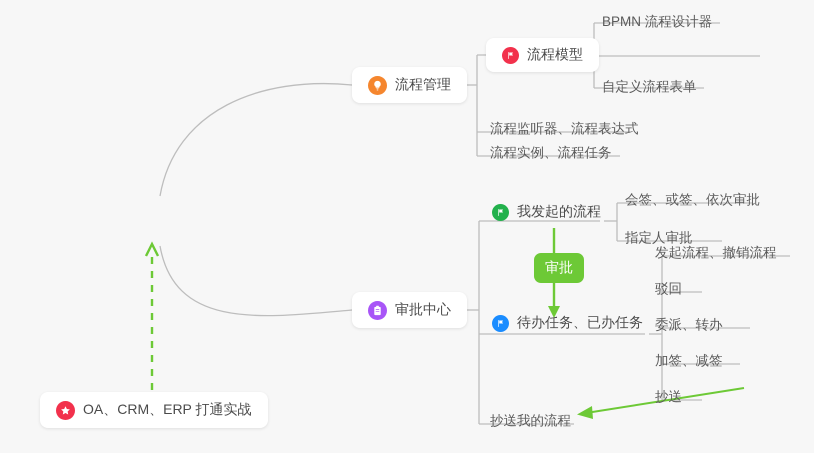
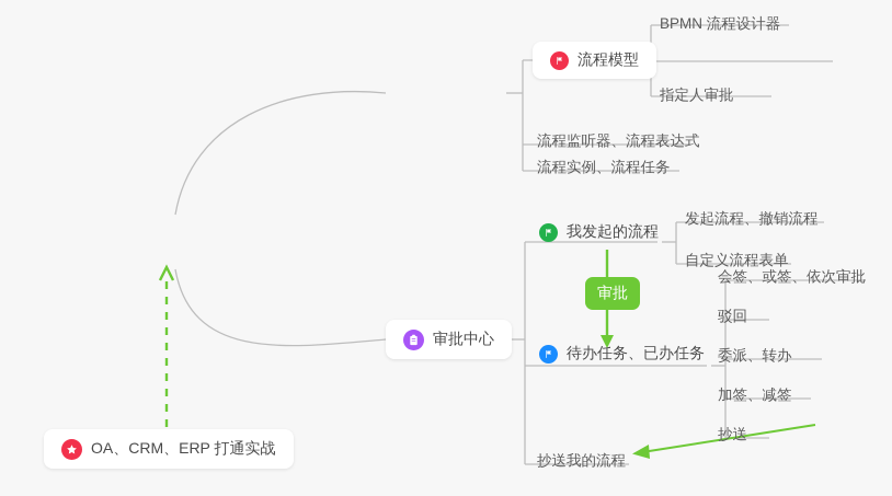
- 流程管理
  流程模型
  BPMN 流程设计器
- 自定义流程表单
+ 指定人审批
  流程监听器、流程表达式
  流程实例、流程任务
  审批中心
  我发起的流程
- 会签、或签、依次审批
+ 发起流程、撤销流程
- 指定人审批
+ 自定义流程表单
  审批
  待办任务、已办任务
- 发起流程、撤销流程
+ 会签、或签、依次审批
  驳回
  委派、转办
  加签、减签
  抄送
  抄送我的流程
  OA、CRM、ERP 打通实战
